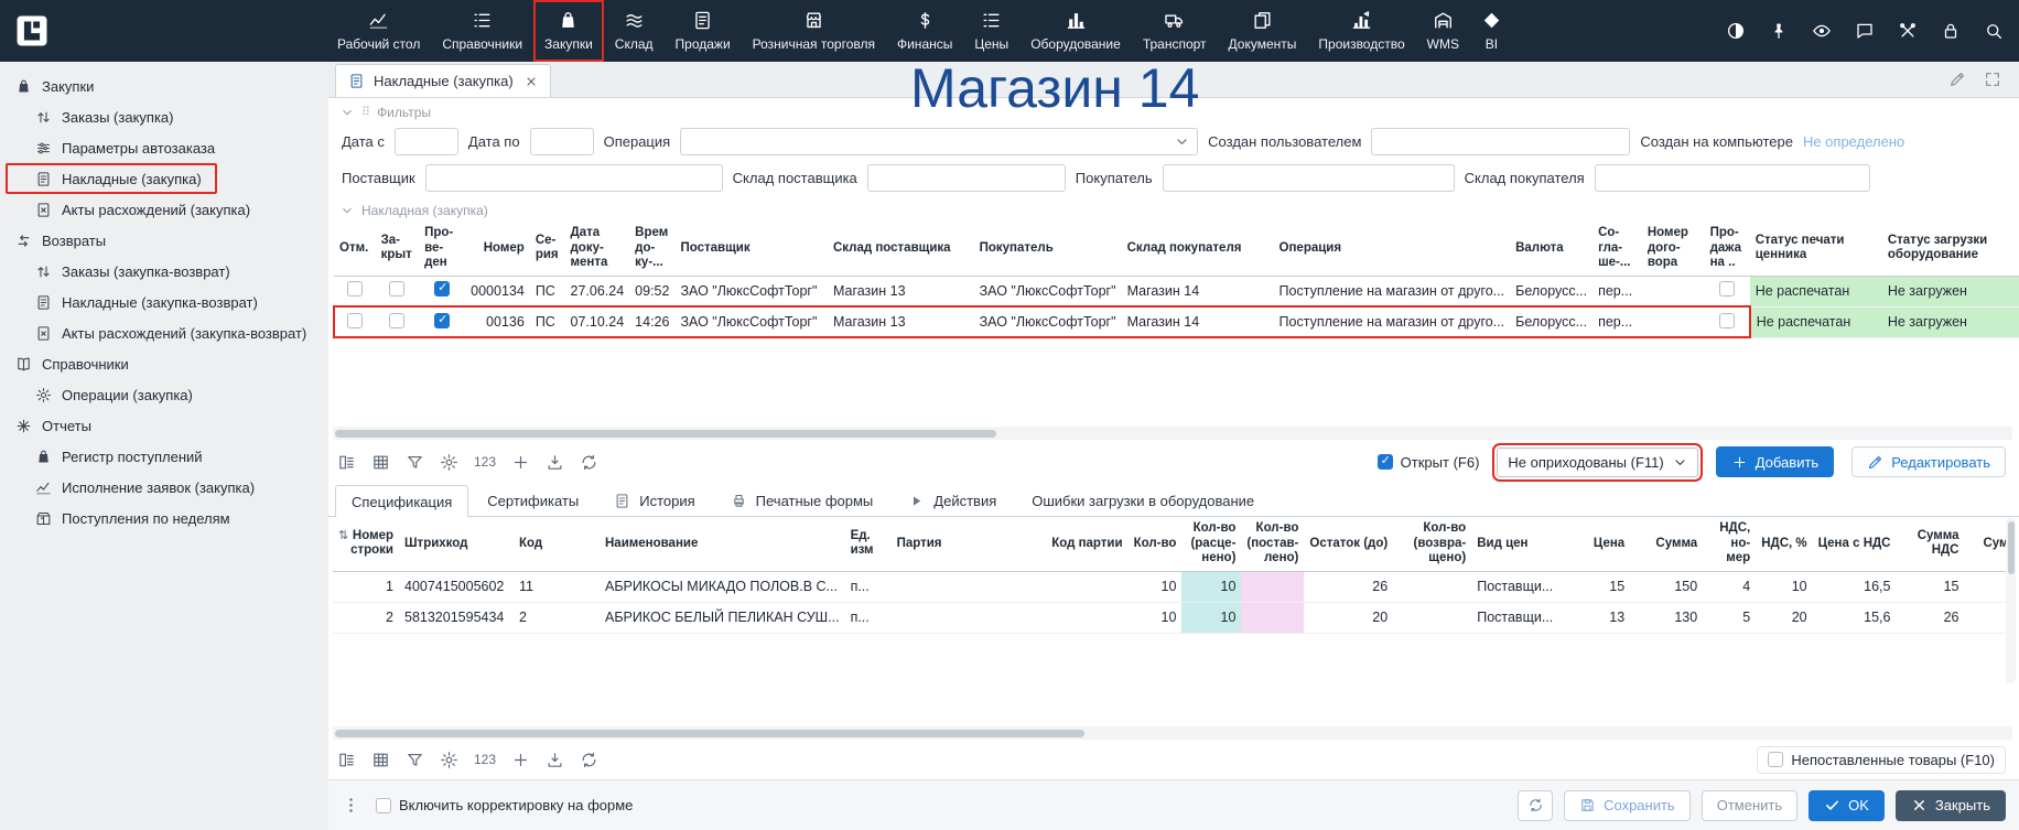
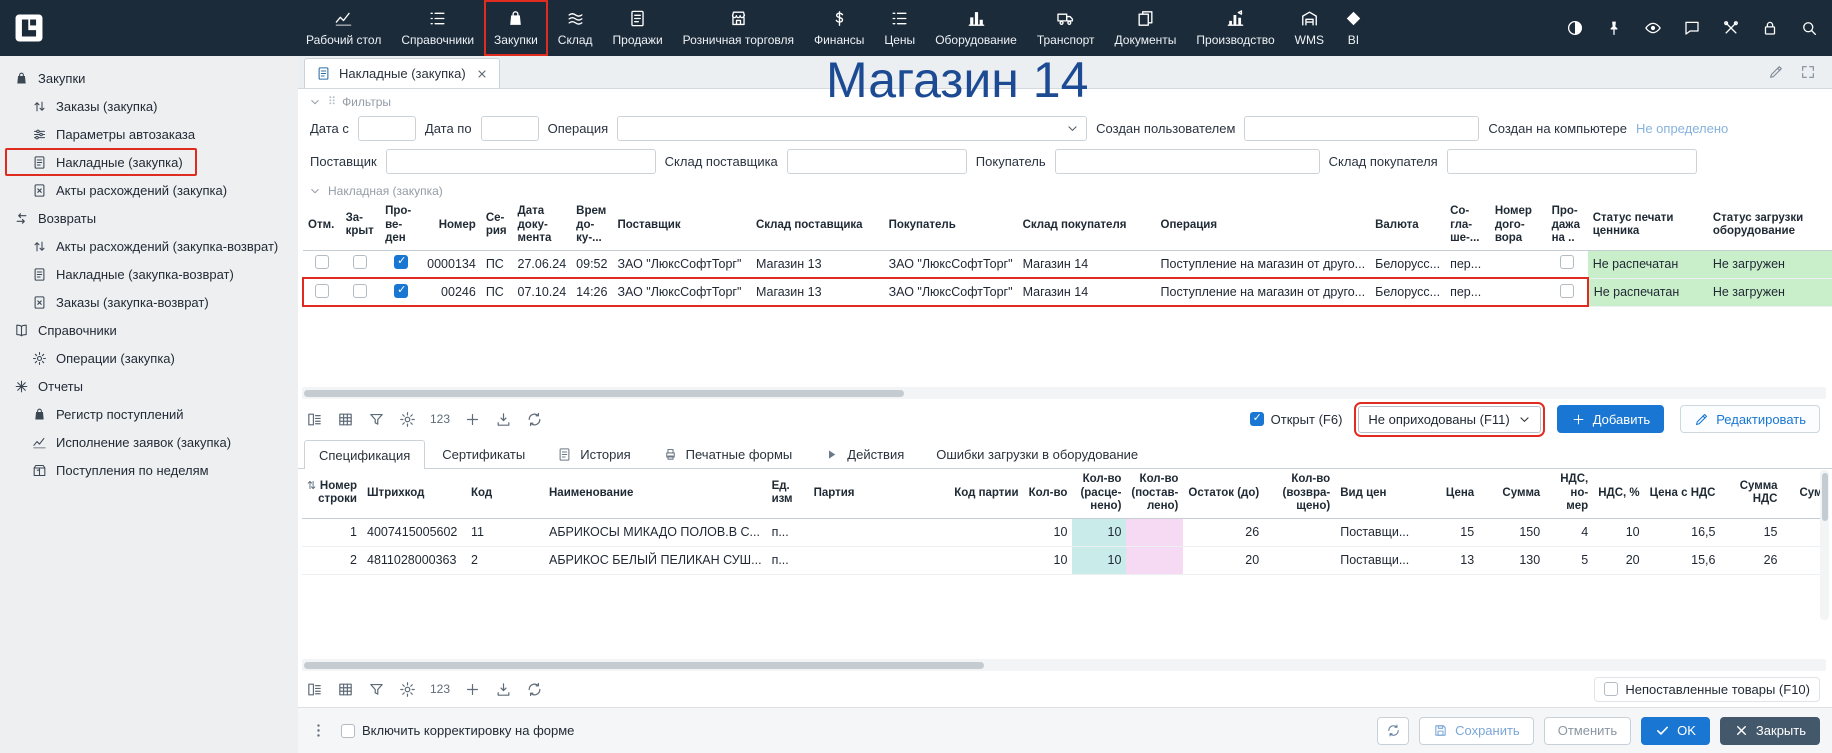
  Рабочий стол
  Справочники
  Закупки
  Склад
  Продажи
  Розничная торговля
  Финансы
  Цены
  Оборудование
  Транспорт
  Документы
  Производство
  WMS
  BI
  Закупки
  Заказы (закупка)
  Параметры автозаказа
  Накладные (закупка)
  Акты расхождений (закупка)
  Возвраты
- Заказы (закупка-возврат)
+ Акты расхождений (закупка-возврат)
  Накладные (закупка-возврат)
- Акты расхождений (закупка-возврат)
+ Заказы (закупка-возврат)
  Справочники
  Операции (закупка)
  Отчеты
  Регистр поступлений
  Исполнение заявок (закупка)
  Поступления по неделям
  Магазин 14
  Накладные (закупка)
  ⠿
  Фильтры
  Дата с
  Дата по
  Операция
  Создан пользователем
  Создан на компьютере
  Не определено
  Поставщик
  Склад поставщика
  Покупатель
  Склад покупателя
  Накладная (закупка)
  Отм.	За-крыт	Про-ве-ден	Номер	Се-рия	Датадоку-мента	Времдо-ку-...	Поставщик	Склад поставщика	Покупатель	Склад покупателя	Операция	Валюта	Со-гла-ше-...	Номердого-вора	Про-дажана ..	Статус печатиценника	Статус загрузкиоборудование
  			0000134	ПС	27.06.24	09:52	ЗАО "ЛюксСофтТорг"	Магазин 13	ЗАО "ЛюксСофтТорг"	Магазин 14	Поступление на магазин от друго...	Белорусс...	пер...			Не распечатан	Не загружен
- 			00136	ПС	07.10.24	14:26	ЗАО "ЛюксСофтТорг"	Магазин 13	ЗАО "ЛюксСофтТорг"	Магазин 14	Поступление на магазин от друго...	Белорусс...	пер...			Не распечатан	Не загружен
+ 			00246	ПС	07.10.24	14:26	ЗАО "ЛюксСофтТорг"	Магазин 13	ЗАО "ЛюксСофтТорг"	Магазин 14	Поступление на магазин от друго...	Белорусс...	пер...			Не распечатан	Не загружен
  123
  Открыт (F6)
  Не оприходованы (F11)
  Добавить
  Редактировать
  Спецификация
  Сертификаты
  История
  Печатные формы
  Действия
  Ошибки загрузки в оборудование
  ⇅ Номерстроки	Штрихкод	Код	Наименование	Ед.изм	Партия	Код партии	Кол-во	Кол-во(расце-нено)	Кол-во(постав-лено)	Остаток (до)	Кол-во(возвра-щено)	Вид цен	Цена	Сумма	НДС,но-мер	НДС, %	Цена с НДС	СуммаНДС	Сум
  1	4007415005602	11	АБРИКОСЫ МИКАДО ПОЛОВ.В С...	п...			10	10		26		Поставщи...	15	150	4	10	16,5	15
- 2	5813201595434	2	АБРИКОС БЕЛЫЙ ПЕЛИКАН СУШ...	п...			10	10		20		Поставщи...	13	130	5	20	15,6	26
+ 2	4811028000363	2	АБРИКОС БЕЛЫЙ ПЕЛИКАН СУШ...	п...			10	10		20		Поставщи...	13	130	5	20	15,6	26
  123
  Непоставленные товары (F10)
  Включить корректировку на форме
  Сохранить
  Отменить
  OK
  Закрыть
